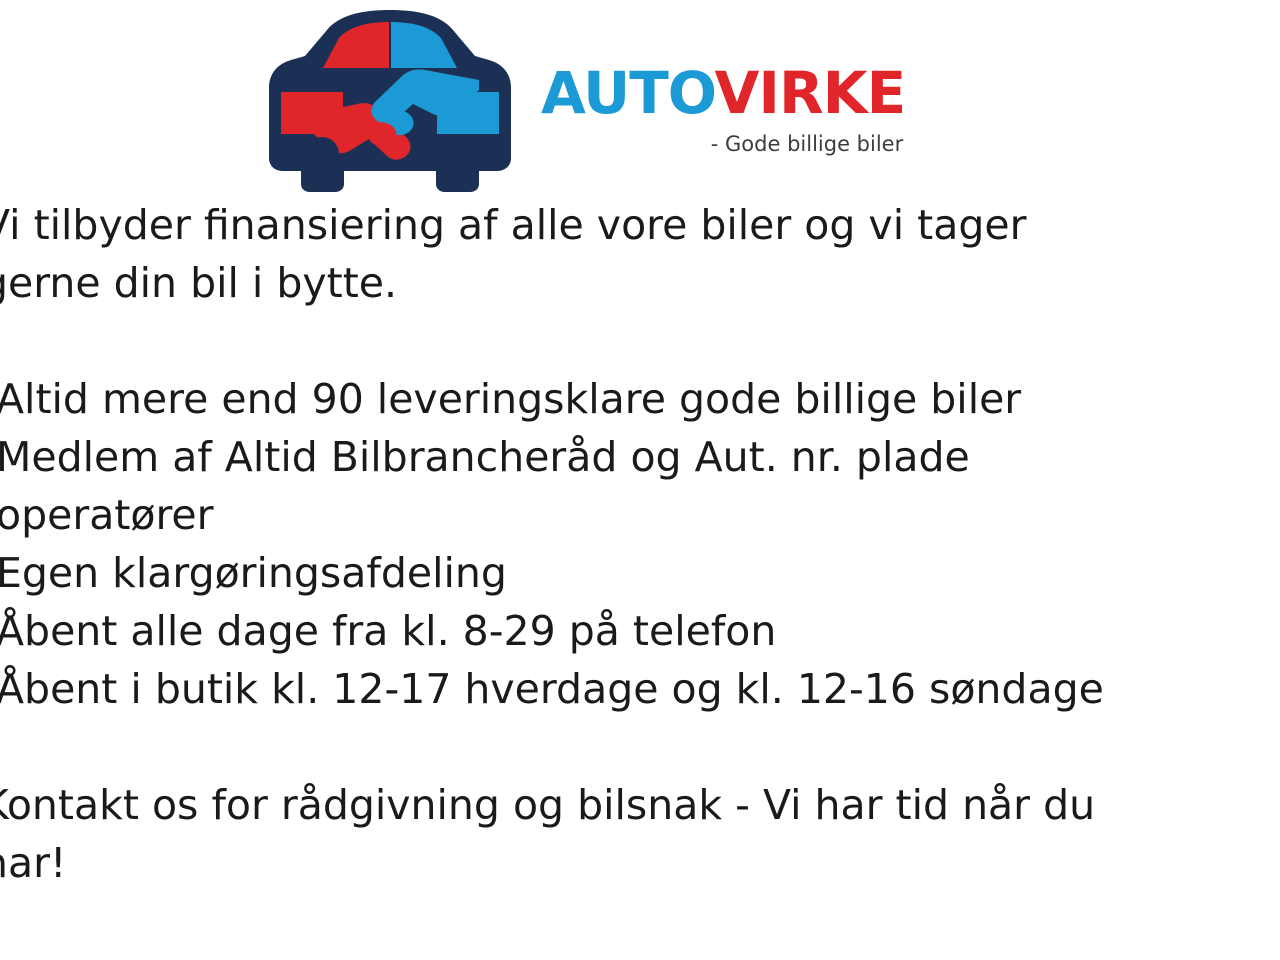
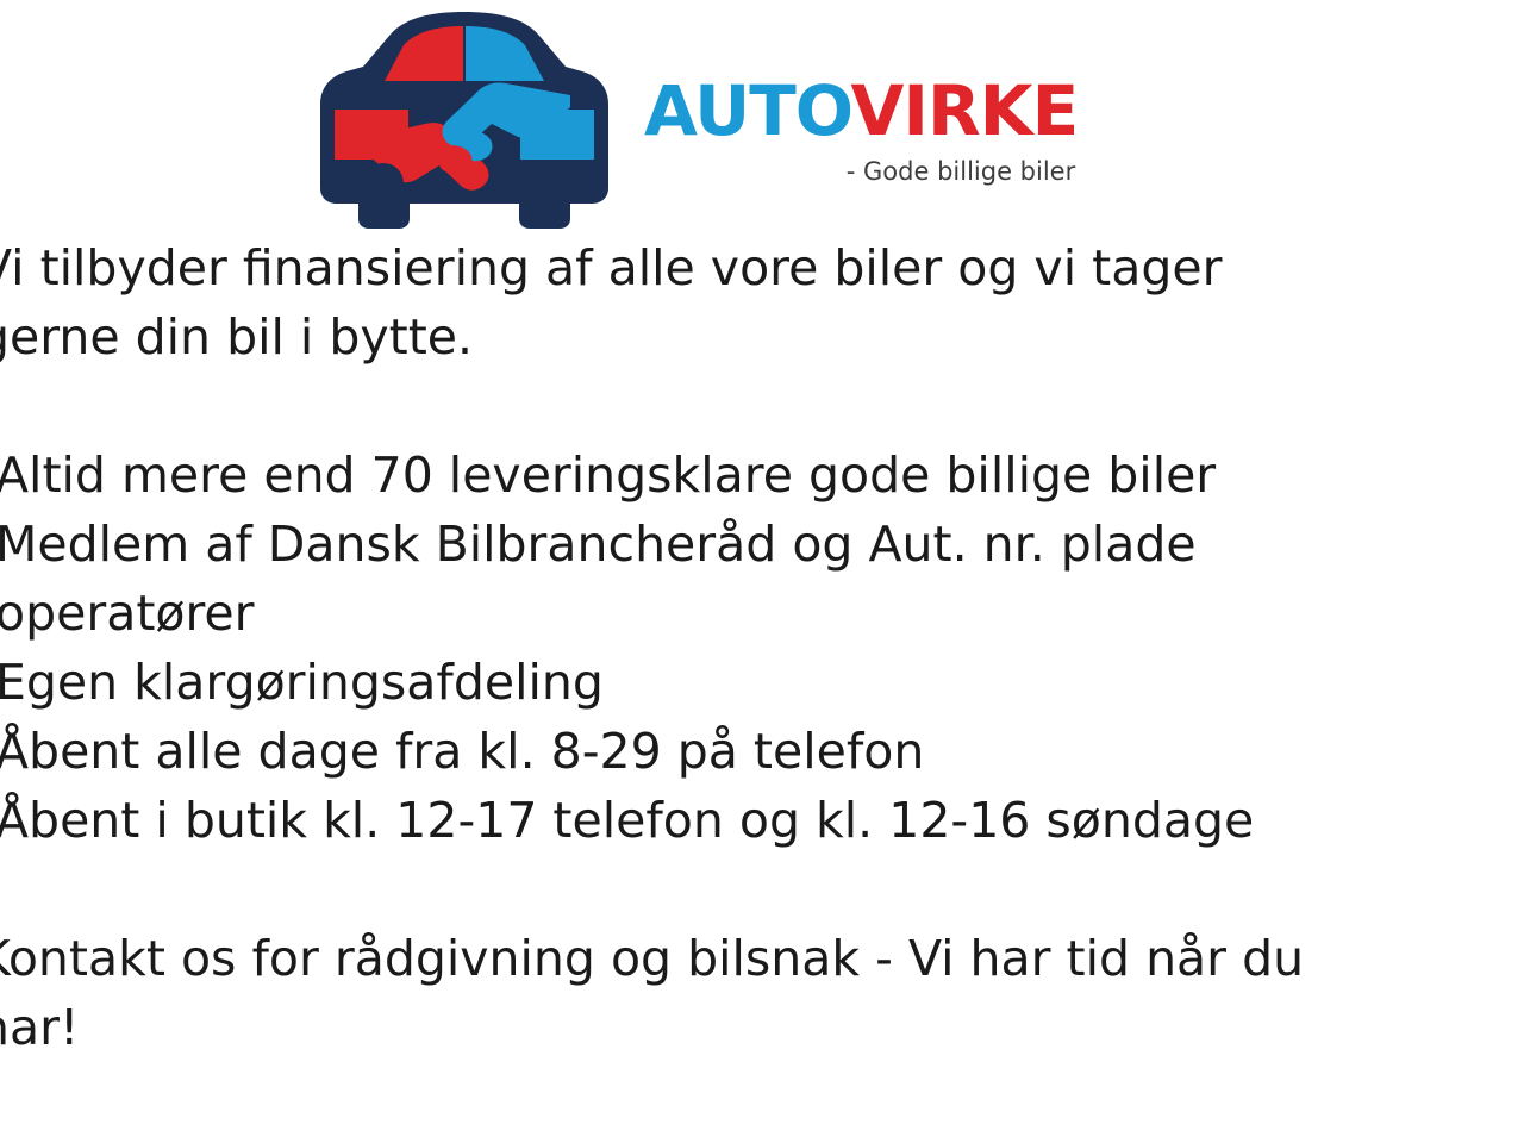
  AUTOVIRKE
  - Gode billige biler
  i tilbyder finansiering af alle vore biler og vi tager
  erne din bil i bytte.
- Altid mere end 90 leveringsklare gode billige biler
+ Altid mere end 70 leveringsklare gode billige biler
- Medlem af Altid Bilbrancheråd og Aut. nr. plade
+ Medlem af Dansk Bilbrancheråd og Aut. nr. plade
  operatører
  Egen klargøringsafdeling
  Åbent alle dage fra kl. 8-29 på telefon
- Åbent i butik kl. 12-17 hverdage og kl. 12-16 søndage
+ Åbent i butik kl. 12-17 telefon og kl. 12-16 søndage
  ontakt os for rådgivning og bilsnak - Vi har tid når du
  ar!
